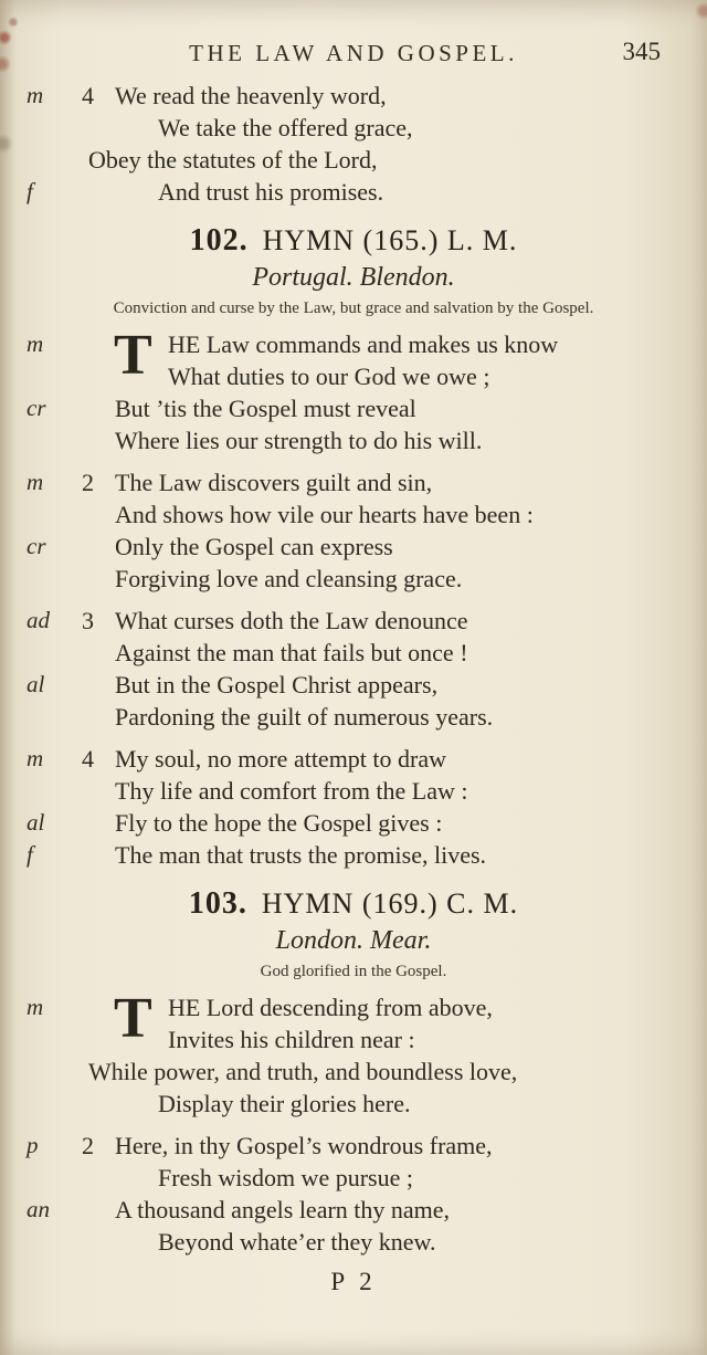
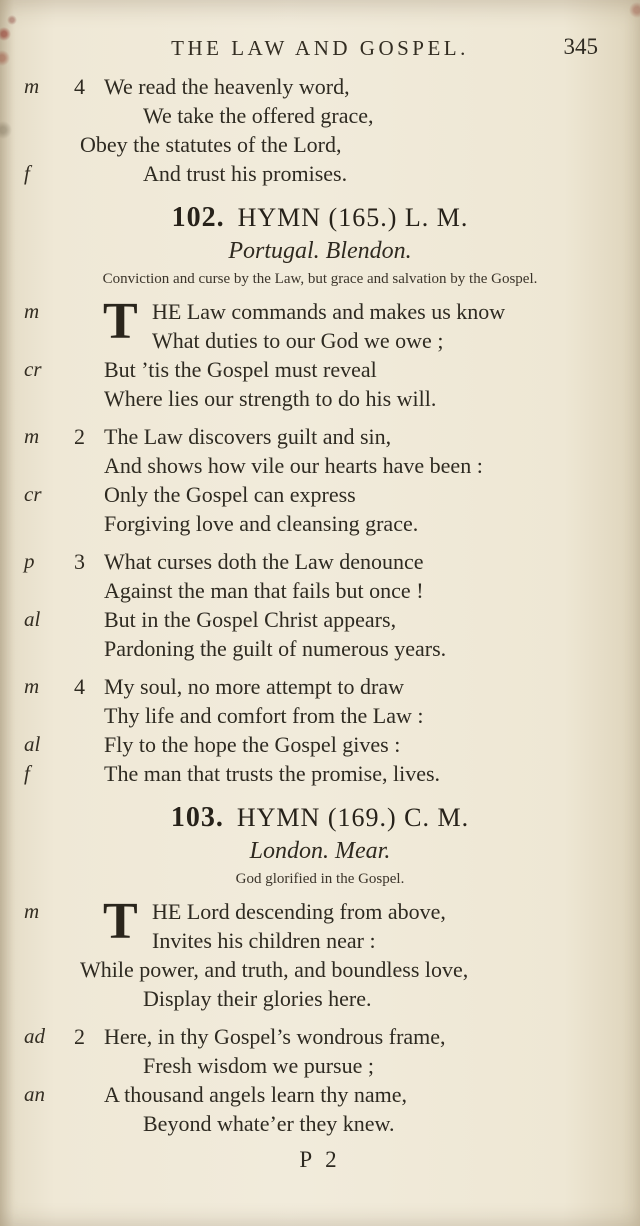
  THE LAW AND GOSPEL.
  345
  m
  4
  We read the heavenly word,
  We take the offered grace,
  Obey the statutes of the Lord,
  f
  And trust his promises.
  102. HYMN (165.) L. M.
  Portugal. Blendon.
  Conviction and curse by the Law, but grace and salvation by the Gospel.
  T
  m
  HE Law commands and makes us know
  What duties to our God we owe ;
  cr
  But ’tis the Gospel must reveal
  Where lies our strength to do his will.
  m
  2
  The Law discovers guilt and sin,
  And shows how vile our hearts have been :
  cr
  Only the Gospel can express
  Forgiving love and cleansing grace.
- ad
+ p
  3
  What curses doth the Law denounce
  Against the man that fails but once !
  al
  But in the Gospel Christ appears,
  Pardoning the guilt of numerous years.
  m
  4
  My soul, no more attempt to draw
  Thy life and comfort from the Law :
  al
  Fly to the hope the Gospel gives :
  f
  The man that trusts the promise, lives.
  103. HYMN (169.) C. M.
  London. Mear.
  God glorified in the Gospel.
  T
  m
  HE Lord descending from above,
  Invites his children near :
  While power, and truth, and boundless love,
  Display their glories here.
- p
+ ad
  2
  Here, in thy Gospel’s wondrous frame,
  Fresh wisdom we pursue ;
  an
  A thousand angels learn thy name,
  Beyond whate’er they knew.
  P 2
